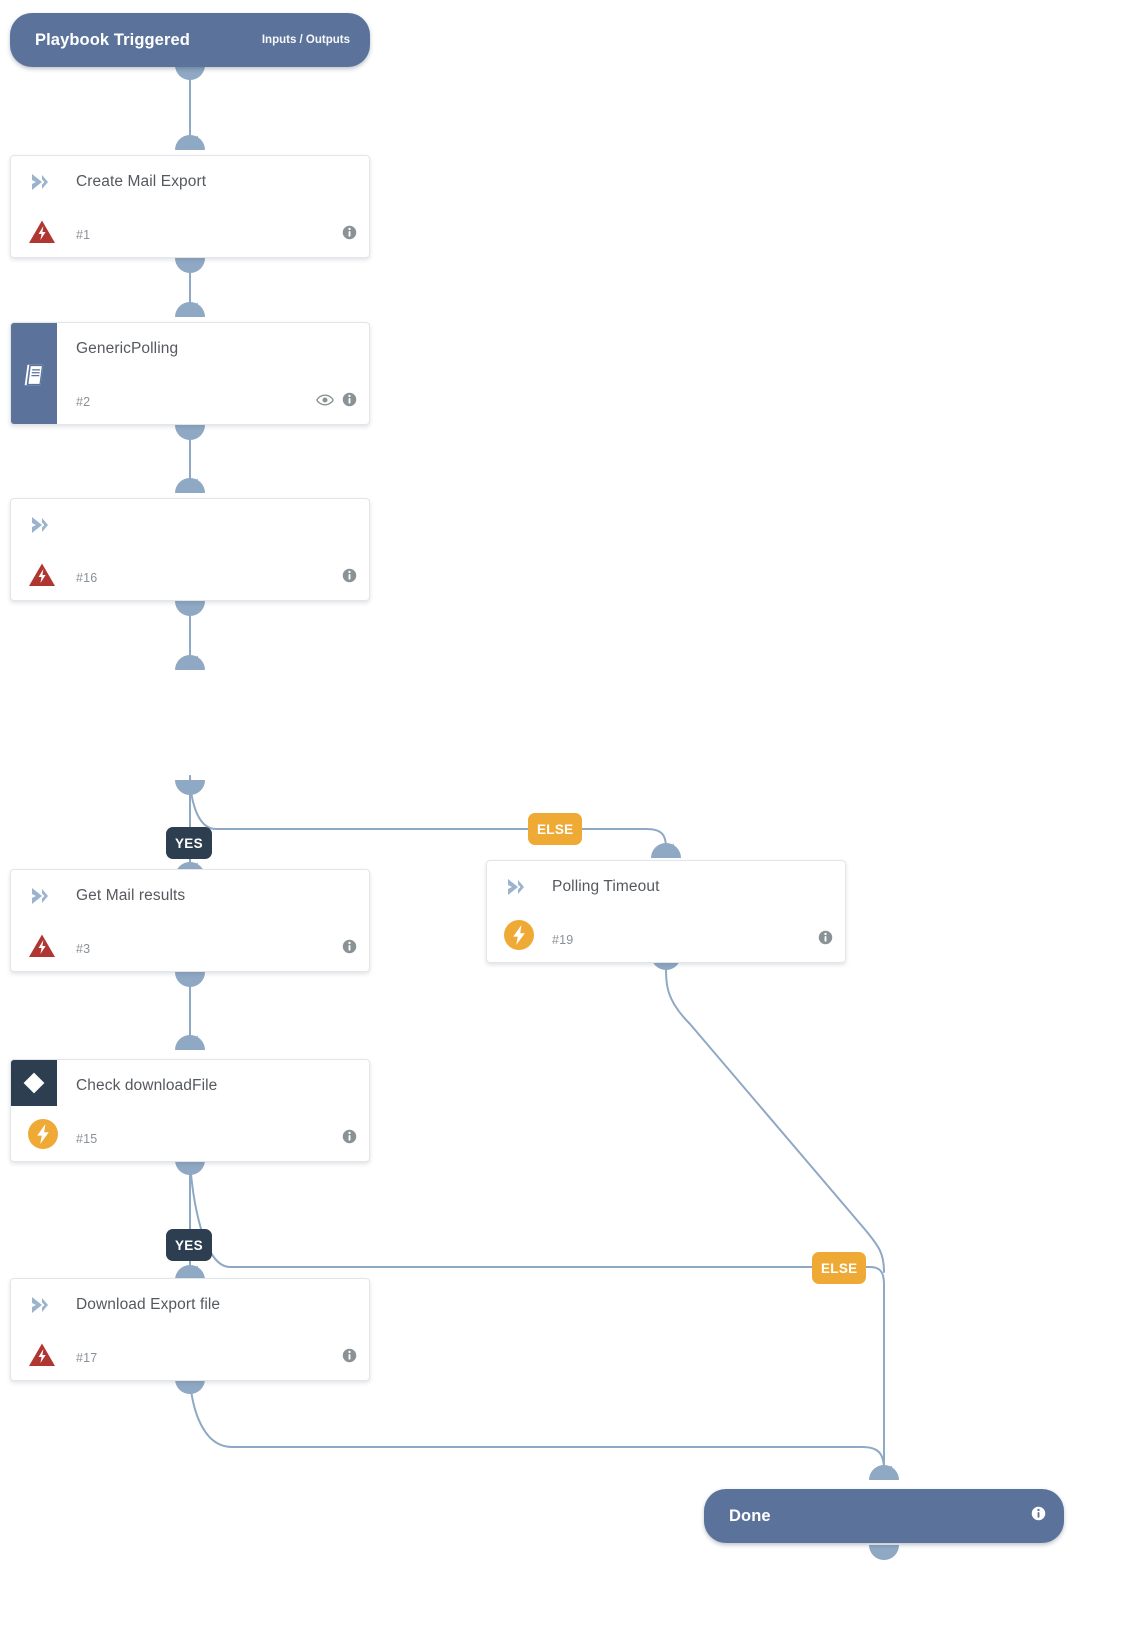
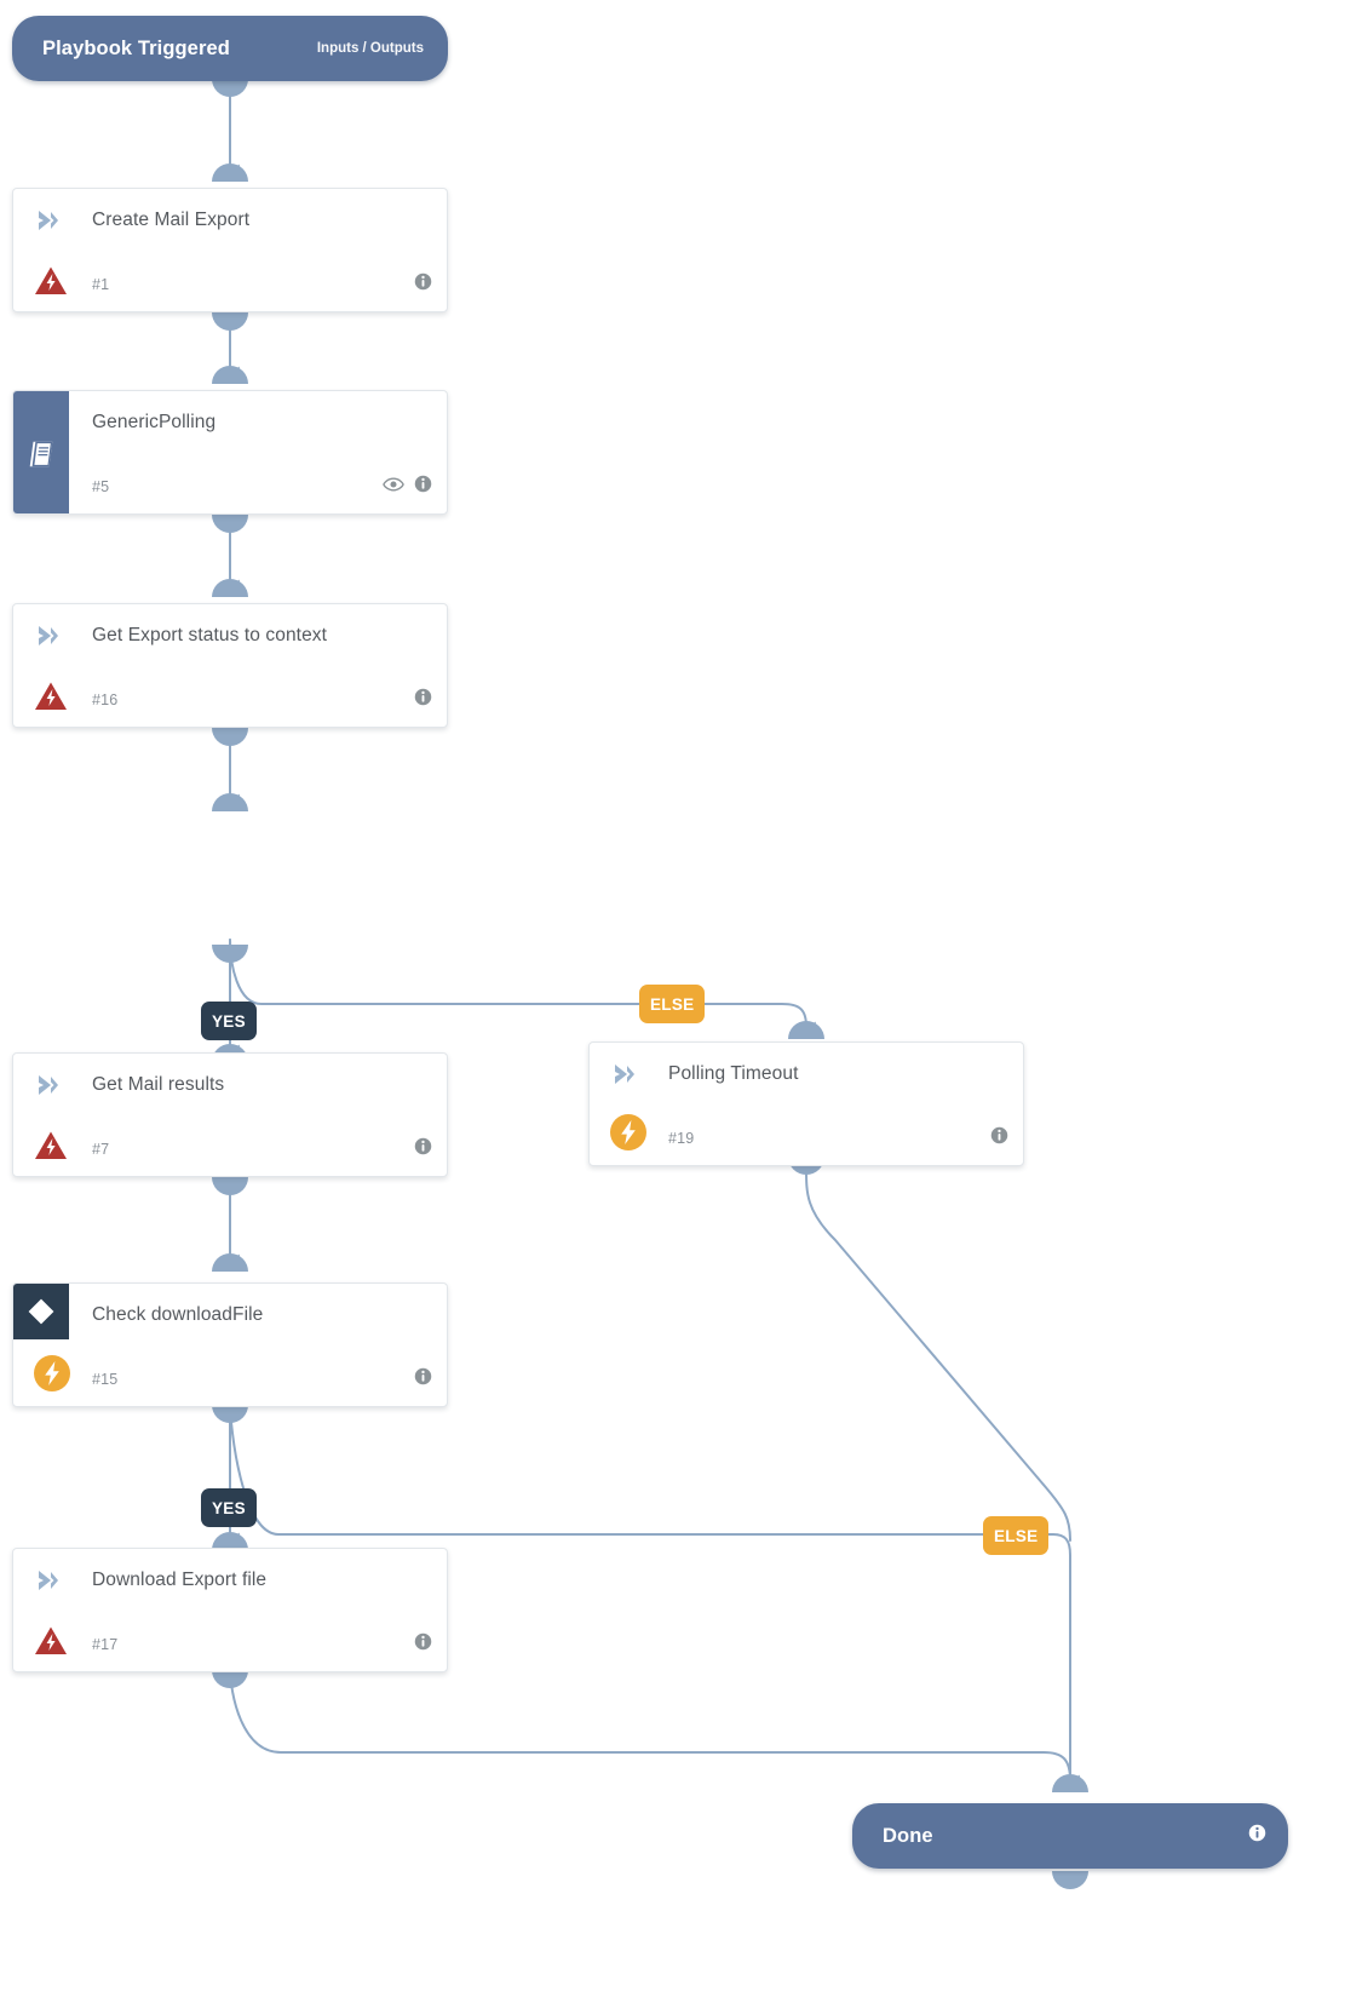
  Playbook Triggered
  Inputs / Outputs
  Create Mail Export
  #1
  GenericPolling
- #2
+ #5
+ Get Export status to context
  #16
  YES
  ELSE
  Get Mail results
- #3
+ #7
  Polling Timeout
  #19
  Check downloadFile
  #15
  YES
  ELSE
  Download Export file
  #17
  Done
